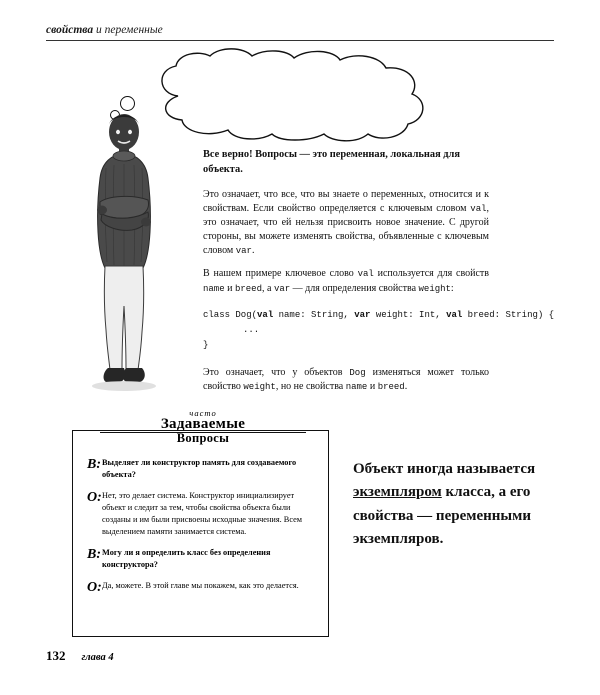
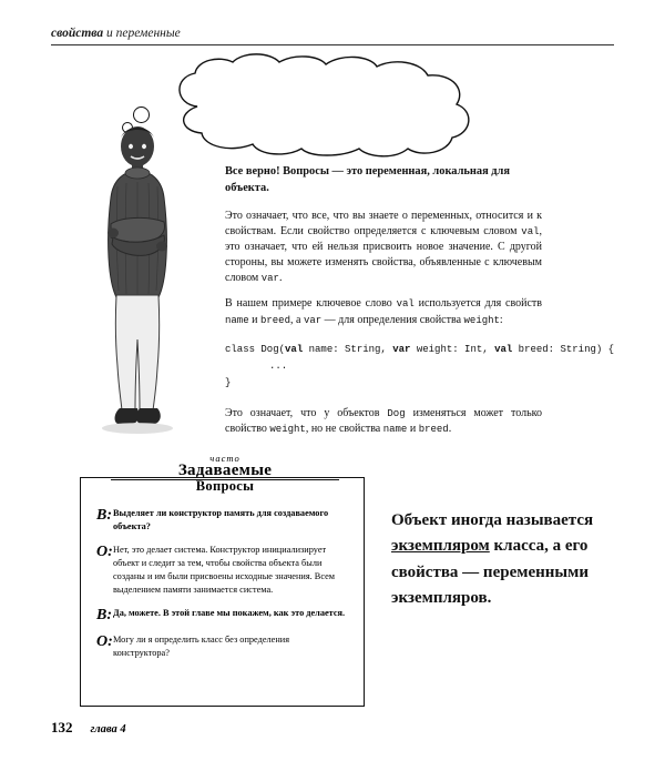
  свойства и переменные
  Все верно! Вопросы — это переменная, локальная для объекта.
  Это означает, что все, что вы знаете о переменных, относится и к свойствам. Если свойство определяется с ключевым словом val, это означает, что ей нельзя присвоить новое значение. С другой стороны, вы можете изменять свойства, объявленные с ключевым словом var.
  В нашем примере ключевое слово val используется для свойств name и breed, а var — для определения свойства weight:
  class Dog(val name: String, var weight: Int, val breed: String) { ... }
  Это означает, что у объектов Dog изменяться может только свойство weight, но не свойства name и breed.
  В:
  Выделяет ли конструктор память для создаваемого объекта?
  О:
  Нет, это делает система. Конструктор инициализирует объект и следит за тем, чтобы свойства объекта были созданы и им были присвоены исходные значения. Всем выделением памяти занимается система.
  В:
- Могу ли я определить класс без определения конструктора?
+ Да, можете. В этой главе мы покажем, как это делается.
  О:
- Да, можете. В этой главе мы покажем, как это делается.
+ Могу ли я определить класс без определения конструктора?
  часто
  Задаваемые
  Вопросы
  Объект иногда называется экземпляром класса, а его свойства — переменными экземпляров.
  132 глава 4
